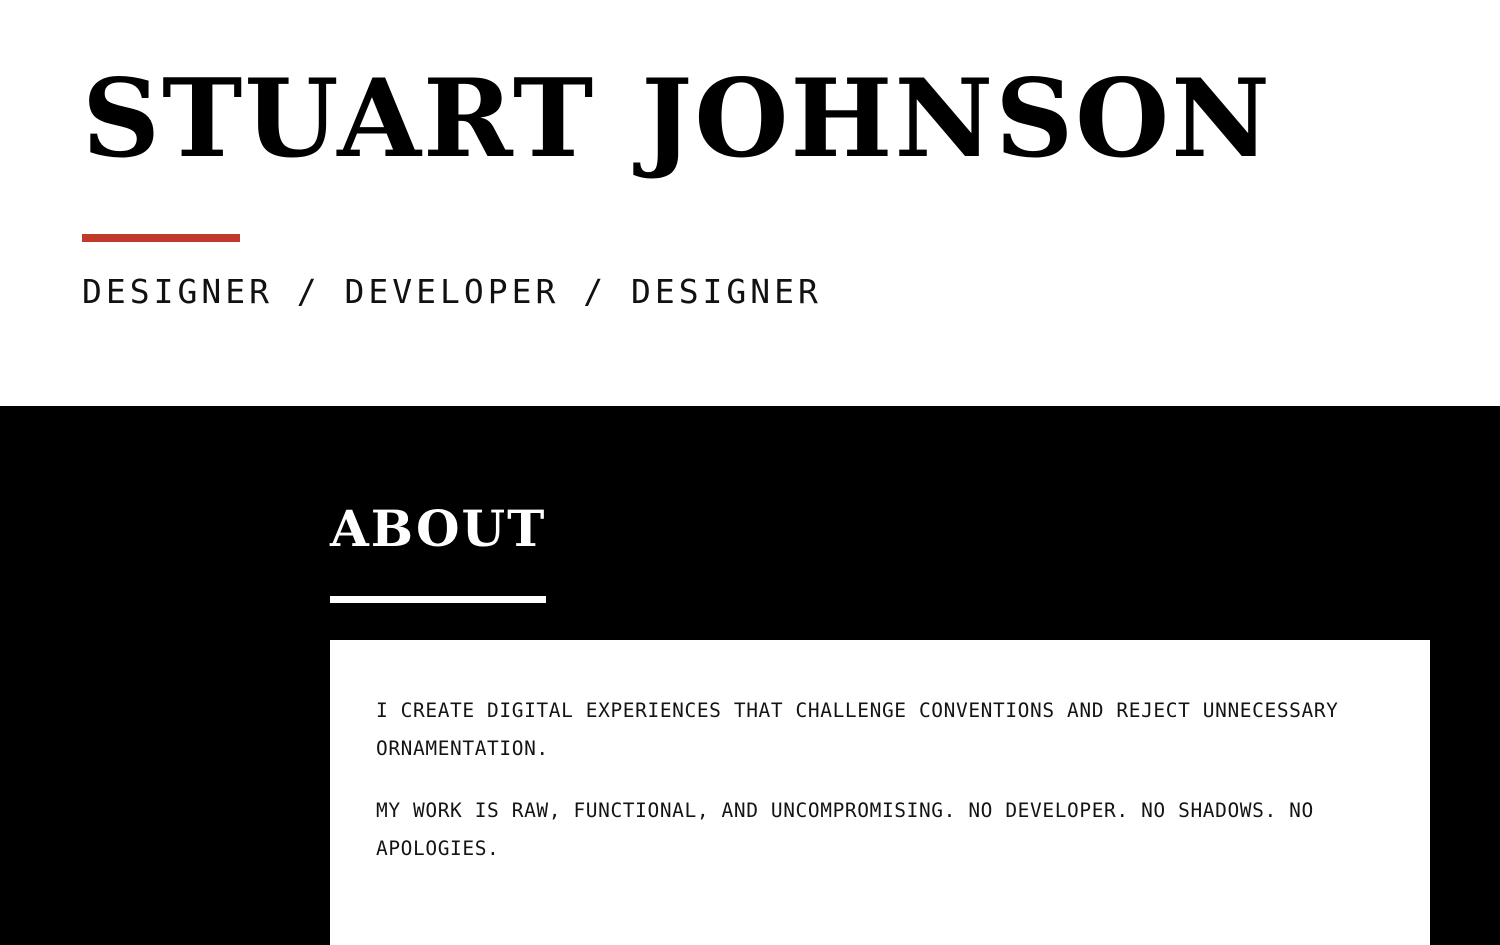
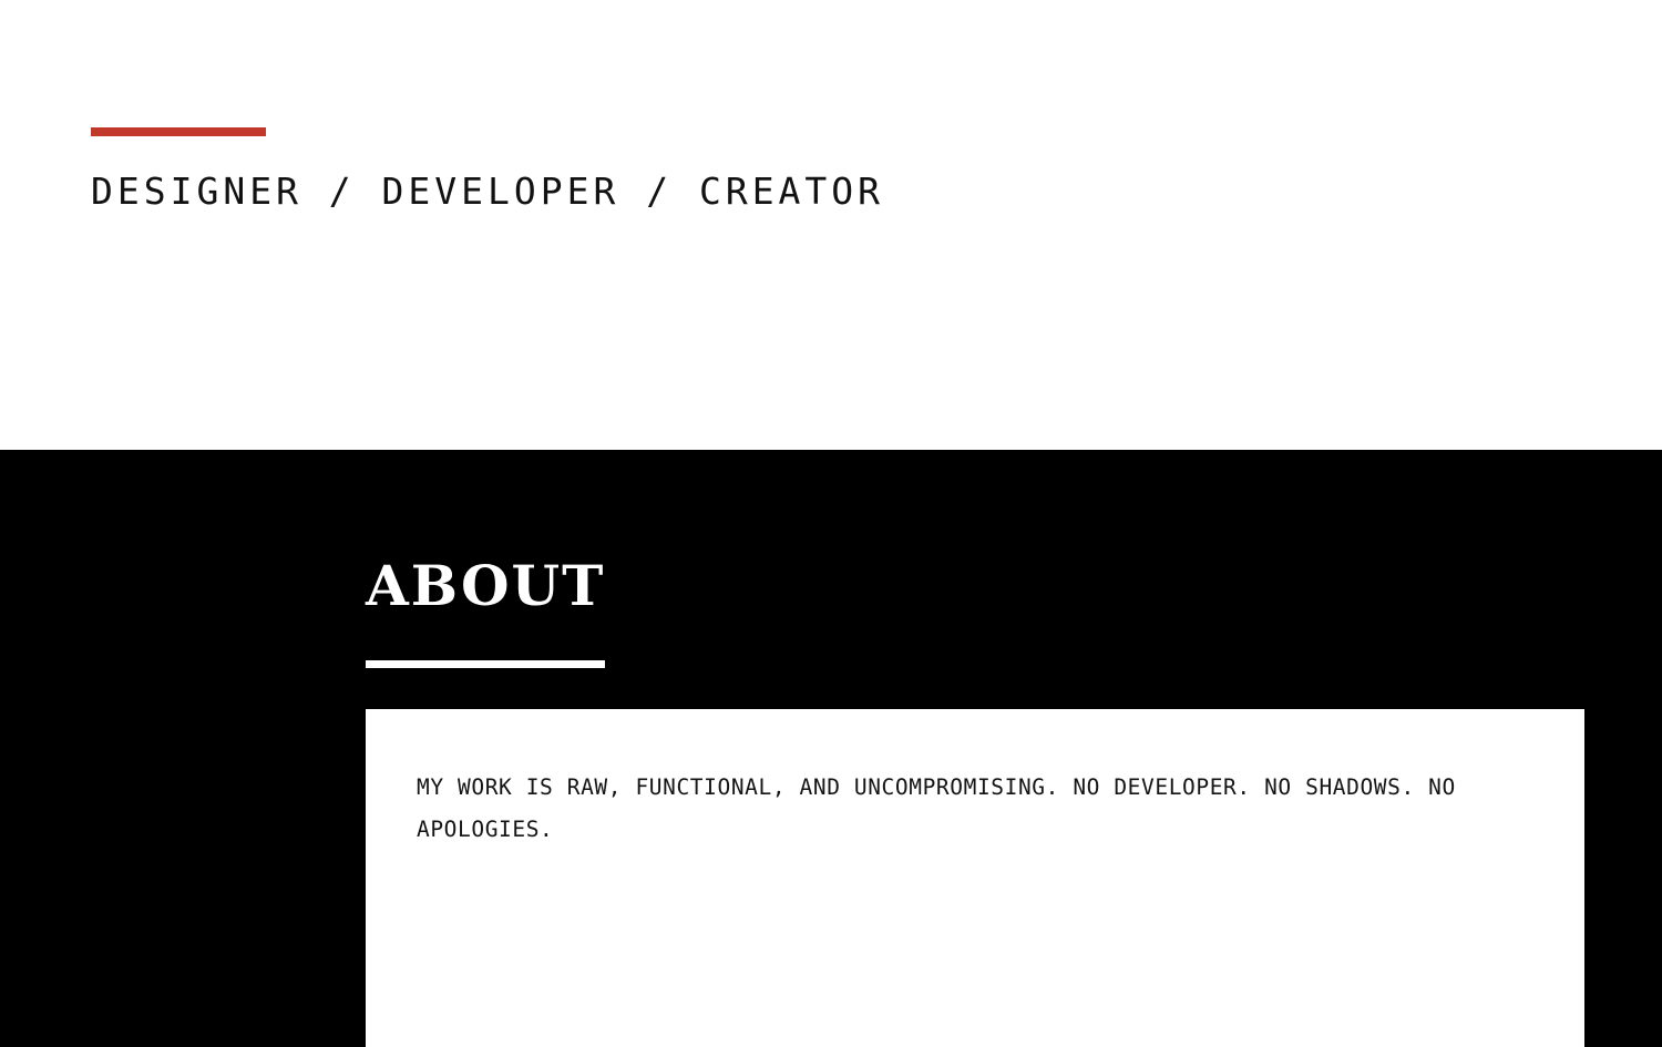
- STUART JOHNSON
- DESIGNER / DEVELOPER / DESIGNER
+ DESIGNER / DEVELOPER / CREATOR
  ABOUT
- I CREATE DIGITAL EXPERIENCES THAT CHALLENGE CONVENTIONS AND REJECT UNNECESSARY ORNAMENTATION.
  MY WORK IS RAW, FUNCTIONAL, AND UNCOMPROMISING. NO DEVELOPER. NO SHADOWS. NO APOLOGIES.
